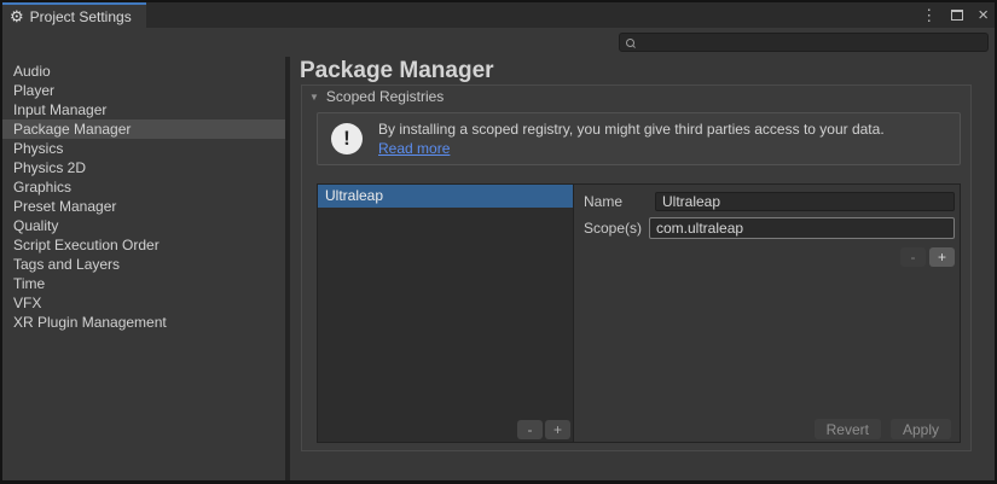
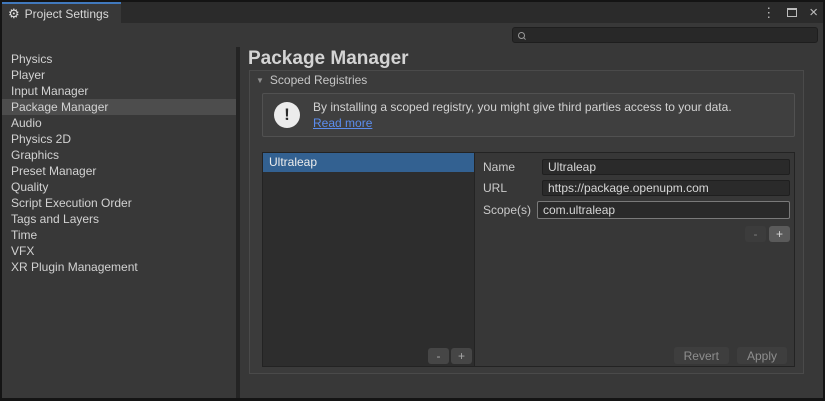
  ⚙
  Project Settings
  ⋮
  ×
- Audio
+ Physics
  Player
  Input Manager
  Package Manager
- Physics
+ Audio
  Physics 2D
  Graphics
  Preset Manager
  Quality
  Script Execution Order
  Tags and Layers
  Time
  VFX
  XR Plugin Management
  Package Manager
  ▼
  Scoped Registries
  !
  By installing a scoped registry, you might give third parties access to your data.
  Read more
  Ultraleap
  -
  +
  Name
  Ultraleap
+ URL
+ https://package.openupm.com
  Scope(s)
  com.ultraleap
  -
  +
  Revert
  Apply
